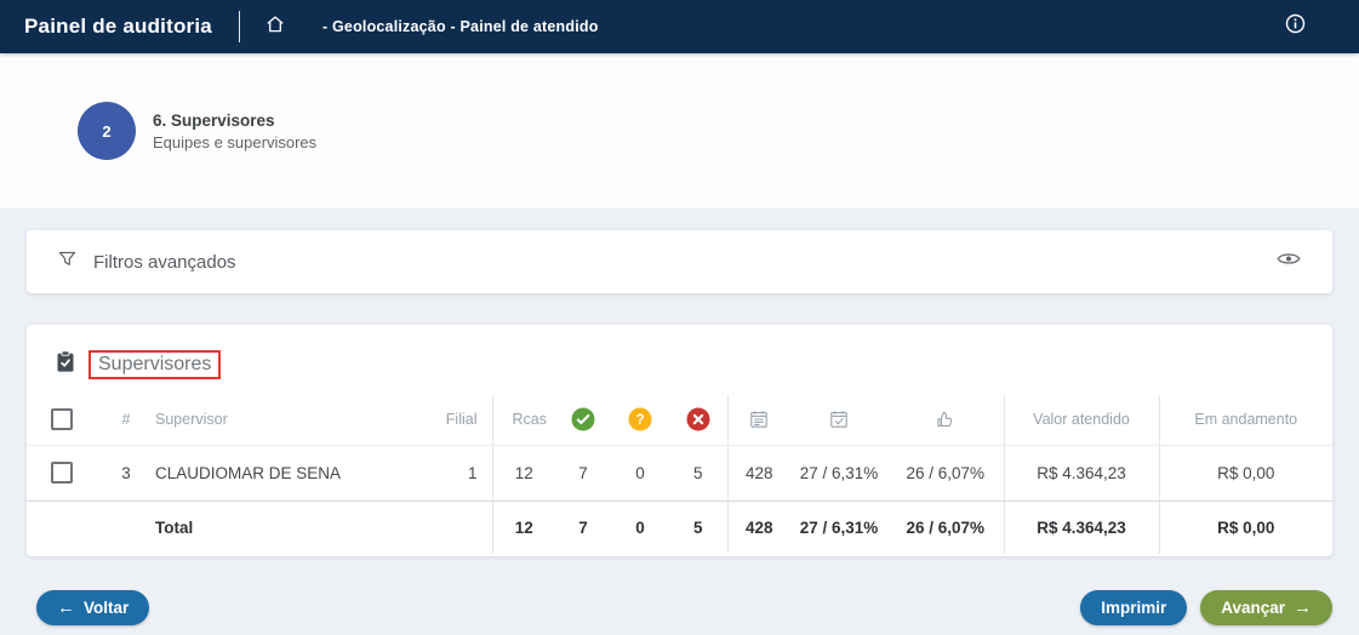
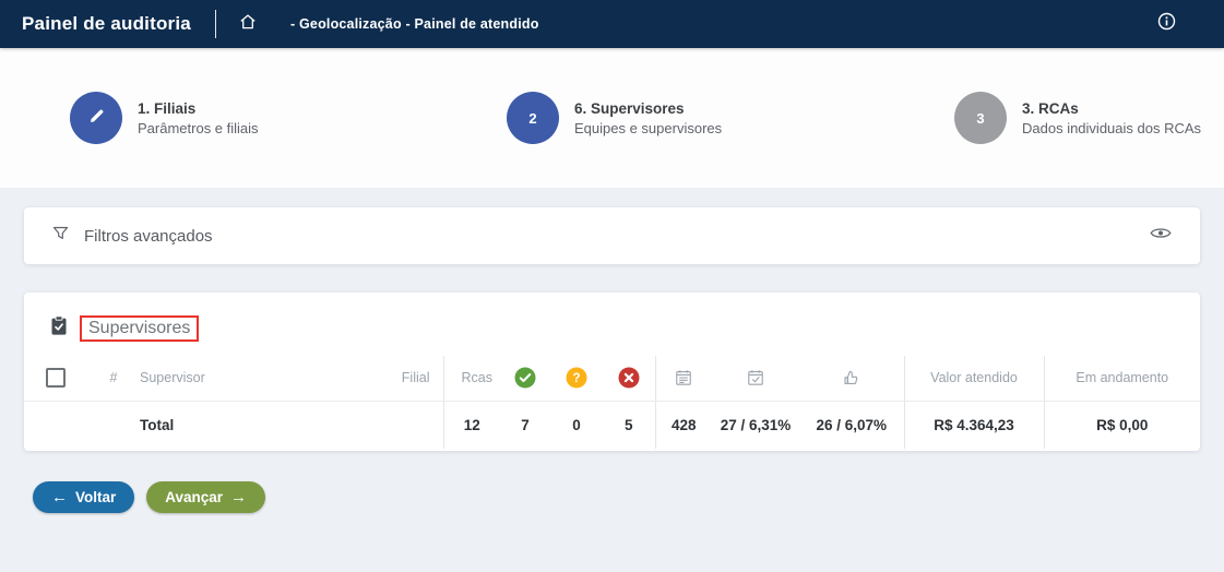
  Painel de auditoria
  - Geolocalização - Painel de atendido
+ 1. Filiais
+ Parâmetros e filiais
  2
  6. Supervisores
  Equipes e supervisores
+ 3
+ 3. RCAs
+ Dados individuais dos RCAs
  Filtros avançados
  Supervisores
  	#	Supervisor	Filial	Rcas		?					Valor atendido	Em andamento
- 	3	CLAUDIOMAR DE SENA	1	12	7	0	5	428	27 / 6,31%	26 / 6,07%	R$ 4.364,23	R$ 0,00
  		Total		12	7	0	5	428	27 / 6,31%	26 / 6,07%	R$ 4.364,23	R$ 0,00
  ←
  Voltar
- Imprimir
  Avançar
  →
